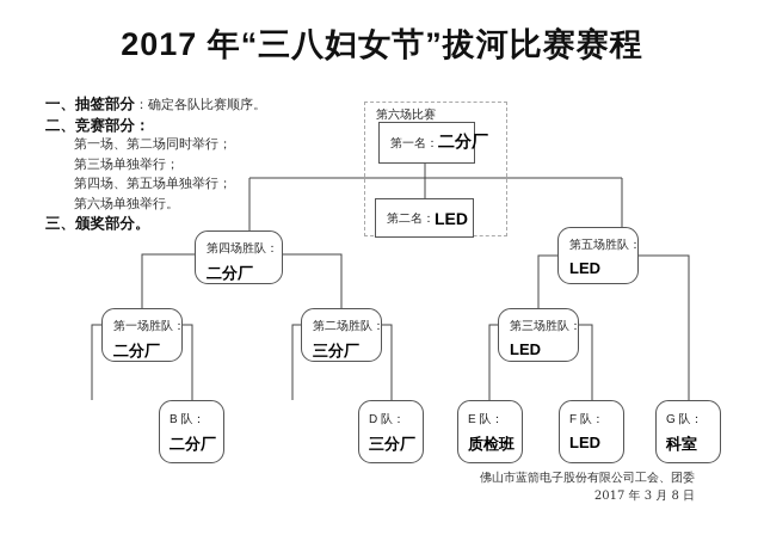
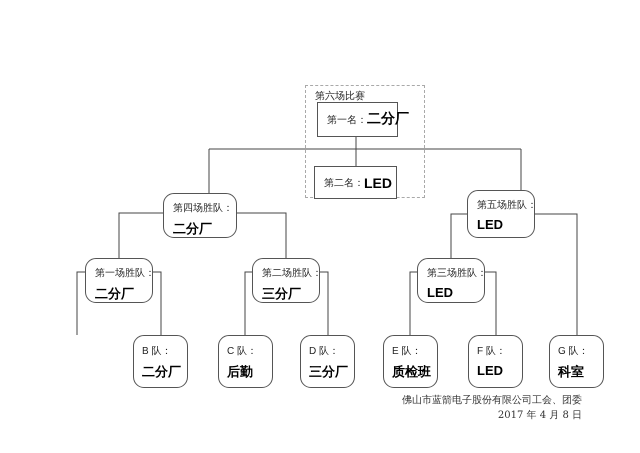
- 2017 年“三八妇女节”拔河比赛赛程
- 一、抽签部分：确定各队比赛顺序。
- 二、竞赛部分：
- 第一场、第二场同时举行；
- 第三场单独举行；
- 第四场、第五场单独举行；
- 第六场单独举行。
- 三、颁奖部分。
  第六场比赛
  第一名：
  二分厂
  第二名：
  LED
  第四场胜队：
  二分厂
  第五场胜队：
  LED
  第一场胜队：
  二分厂
  第二场胜队：
  三分厂
  第三场胜队：
  LED
  B 队：
  二分厂
+ C 队：
+ 后勤
  D 队：
  三分厂
  E 队：
  质检班
  F 队：
  LED
  G 队：
  科室
  佛山市蓝箭电子股份有限公司工会、团委
- 2017 年 3 月 8 日
+ 2017 年 4 月 8 日
